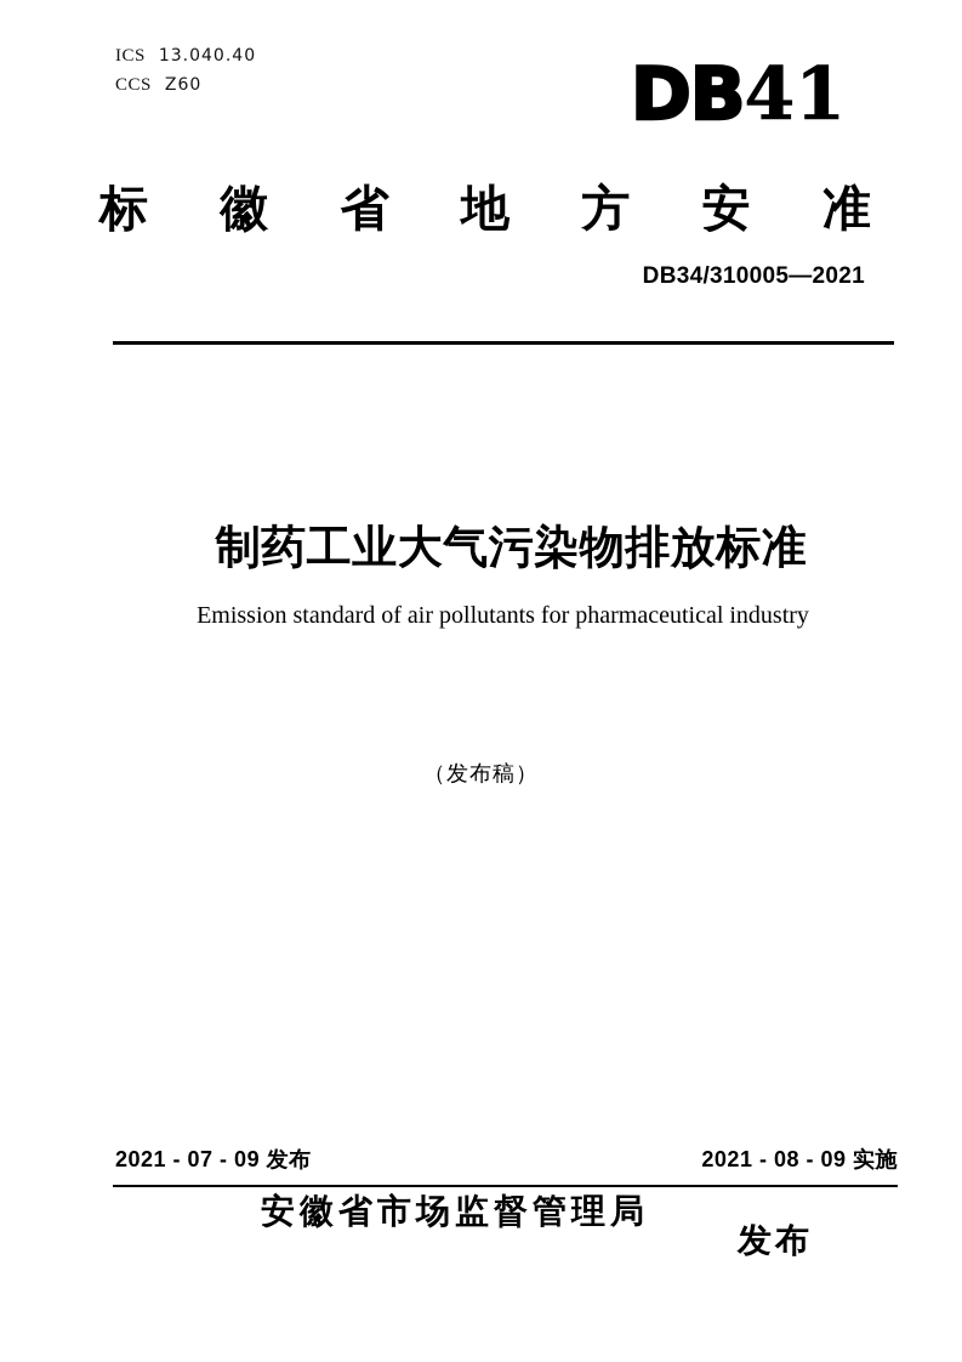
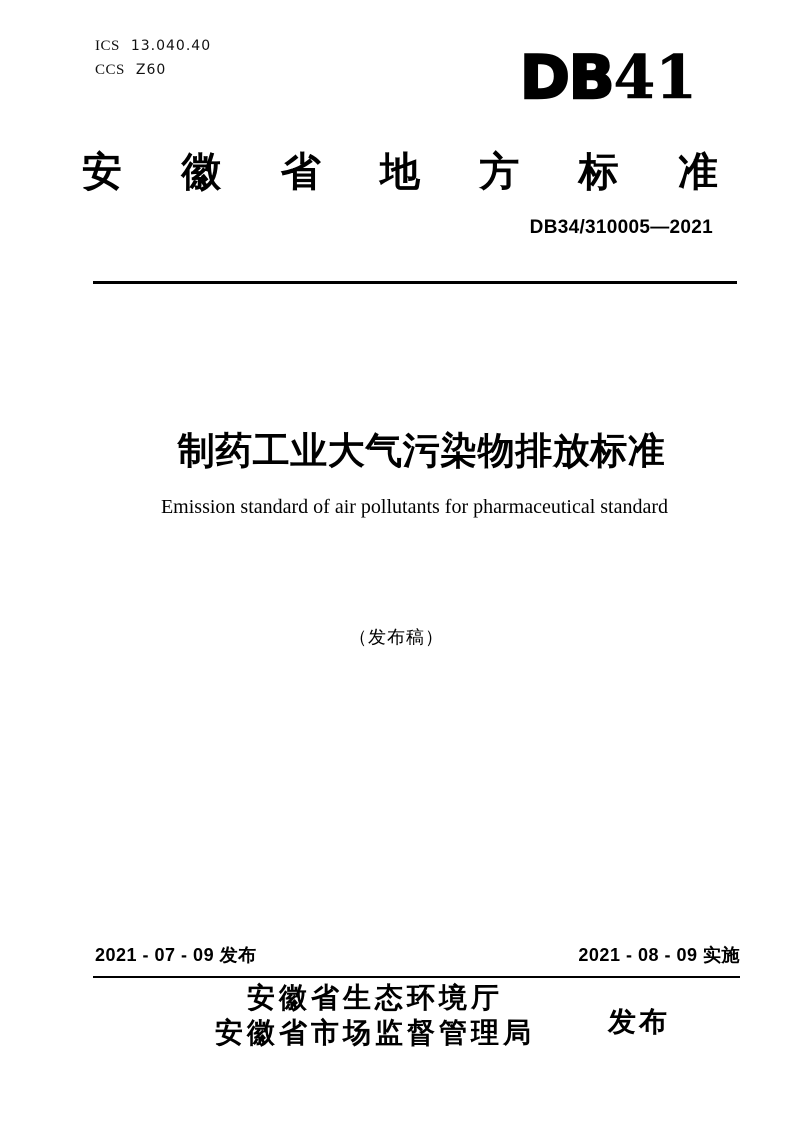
  ICS 13.040.40
  CCS Z60
  DB41
- 标
+ 安
  徽
  省
  地
  方
- 安
+ 标
  准
  DB34/310005—2021
  制药工业大气污染物排放标准
- Emission standard of air pollutants for pharmaceutical industry
+ Emission standard of air pollutants for pharmaceutical standard
  （发布稿）
  2021 - 07 - 09 发布
  2021 - 08 - 09 实施
+ 安徽省生态环境厅
  安徽省市场监督管理局
  发布
